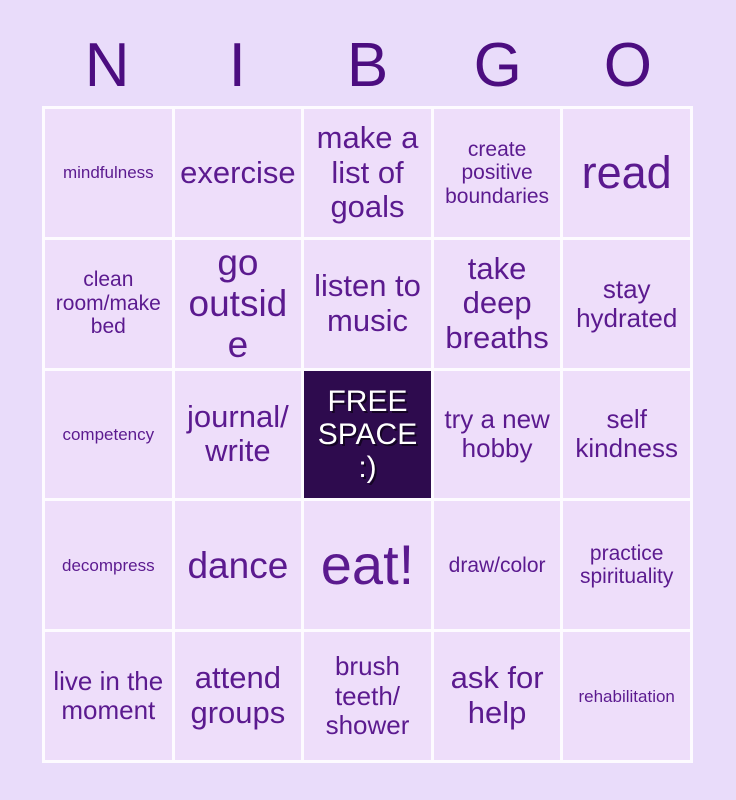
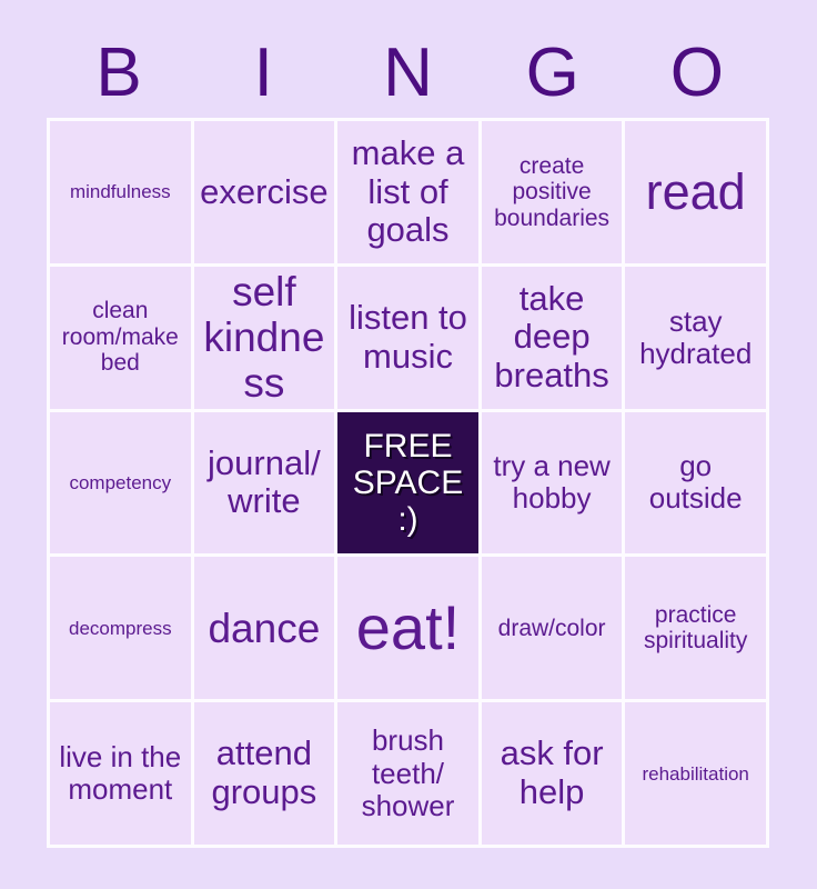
- N
+ B
  I
- B
+ N
  G
  O
  mindfulness
  exercise
  make a list of goals
  create positive boundaries
  read
  clean room/make bed
- go outside
+ self kindness
  listen to music
  take deep breaths
  stay hydrated
  competency
  journal/ write
  FREE SPACE :)
  try a new hobby
- self kindness
+ go outside
  decompress
  dance
  eat!
  draw/color
  practice spirituality
  live in the moment
  attend groups
  brush teeth/ shower
  ask for help
  rehabilitation
